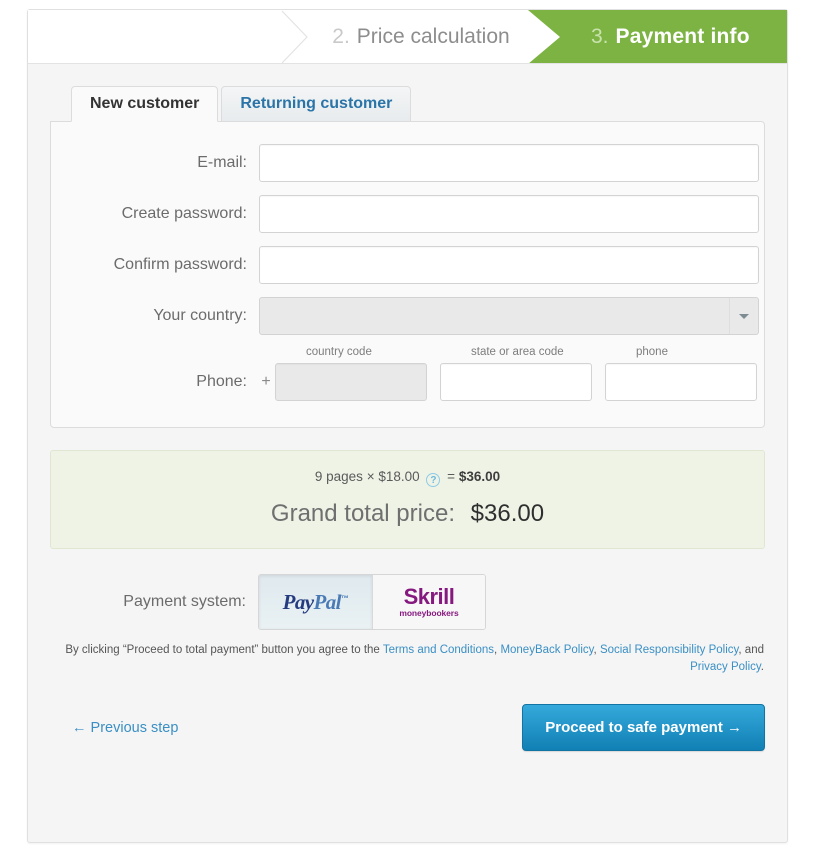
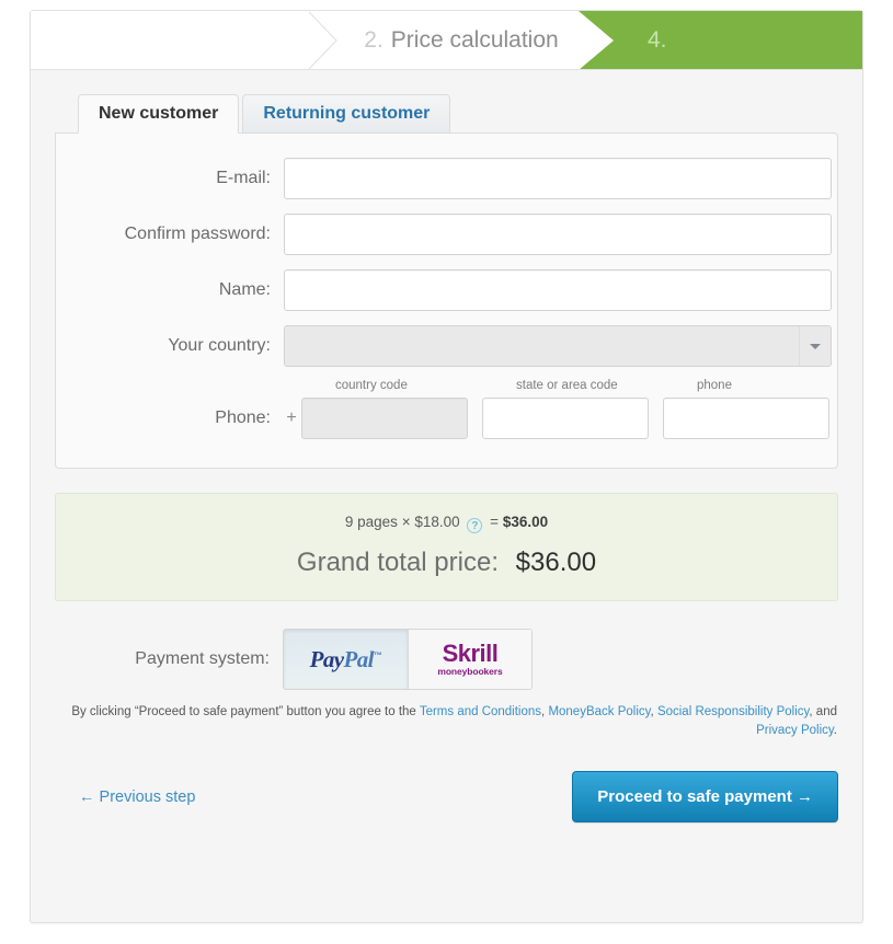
  2.
  Price calculation
- 3.
+ 4.
- Payment info
  New customer
  Returning customer
  E-mail:
- Create password:
  Confirm password:
+ Name:
  Your country:
  country code
  state or area code
  phone
  Phone:
  +
  9 pages × $18.00 ? = $36.00
  Grand total price: $36.00
  Payment system:
  PayPal™
  Skrill
  moneybookers
- By clicking “Proceed to total payment” button you agree to the Terms and Conditions, MoneyBack Policy, Social Responsibility Policy, and Privacy Policy.
+ By clicking “Proceed to safe payment” button you agree to the Terms and Conditions, MoneyBack Policy, Social Responsibility Policy, and Privacy Policy.
  ← Previous step
  Proceed to safe payment →
